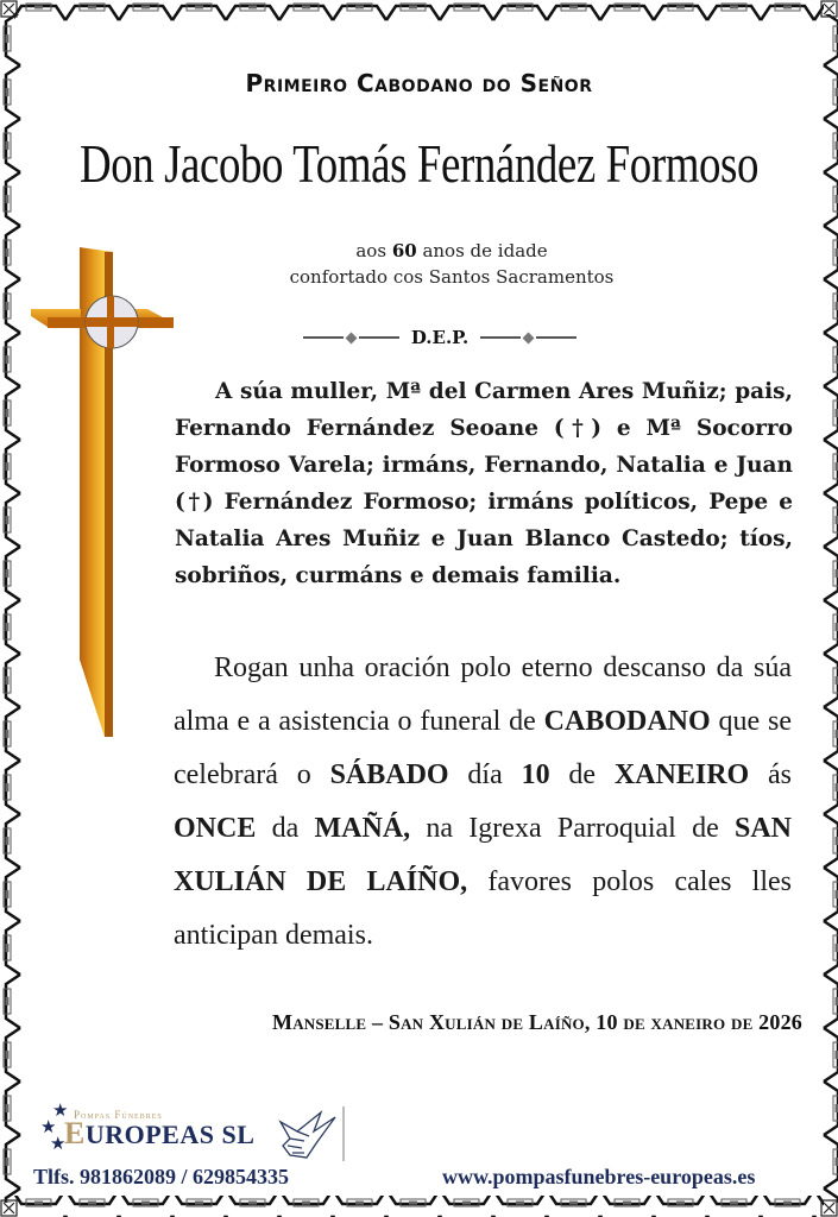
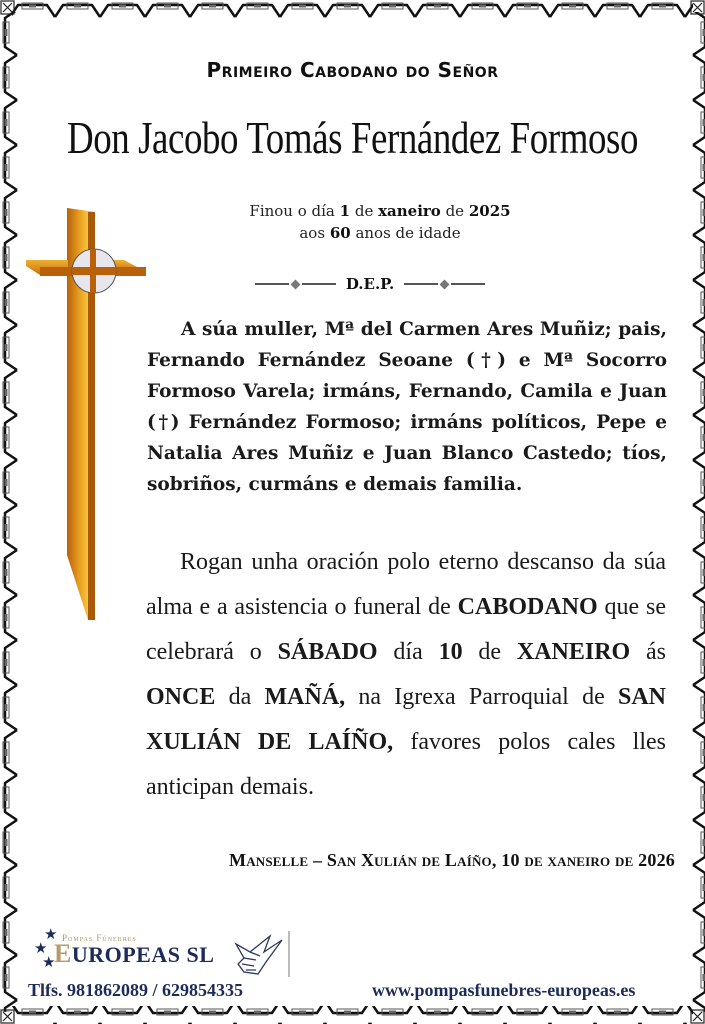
  Primeiro Cabodano do Señor
  Don Jacobo Tomás Fernández Formoso
+ Finou o día 1 de xaneiro de 2025
  aos 60 anos de idade
- confortado cos Santos Sacramentos
  D.E.P.
- A súa muller, Mª del Carmen Ares Muñiz; pais, Fernando Fernández Seoane (†) e Mª Socorro Formoso Varela; irmáns, Fernando, Natalia e Juan (†) Fernández Formoso; irmáns políticos, Pepe e Natalia Ares Muñiz e Juan Blanco Castedo; tíos, sobriños, curmáns e demais familia.
+ A súa muller, Mª del Carmen Ares Muñiz; pais, Fernando Fernández Seoane (†) e Mª Socorro Formoso Varela; irmáns, Fernando, Camila e Juan (†) Fernández Formoso; irmáns políticos, Pepe e Natalia Ares Muñiz e Juan Blanco Castedo; tíos, sobriños, curmáns e demais familia.
  Rogan unha oración polo eterno descanso da súa alma e a asistencia o funeral de CABODANO que se celebrará o SÁBADO día 10 de XANEIRO ás ONCE da MAÑÁ, na Igrexa Parroquial de SAN XULIÁN DE LAÍÑO, favores polos cales lles anticipan demais.
  Manselle – San Xulián de Laíño, 10 de xaneiro de 2026
  ★
  ★
  ★
  Pompas Fúnebres
  EUROPEAS SL
  Tlfs. 981862089 / 629854335
  www.pompasfunebres-europeas.es
